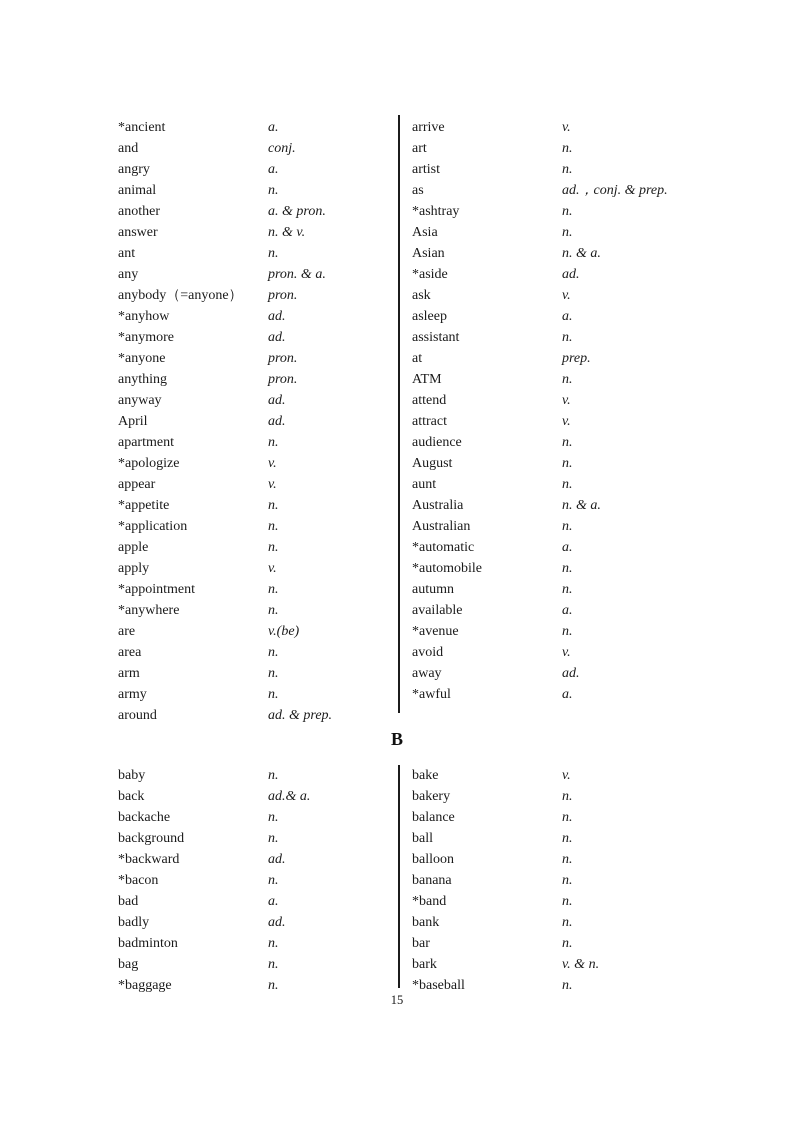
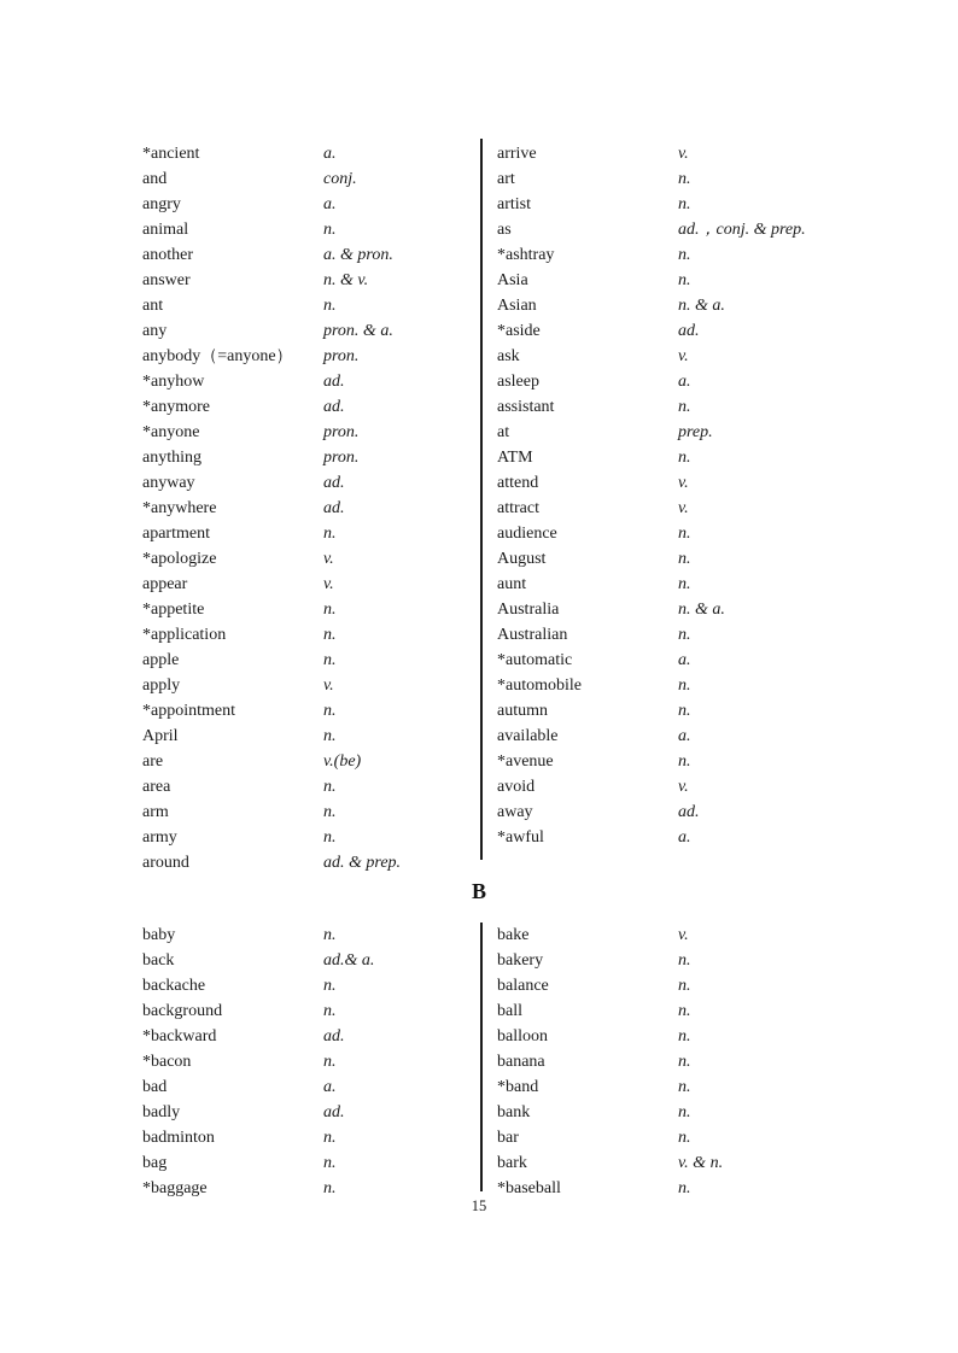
  *ancient
  a.
  and
  conj.
  angry
  a.
  animal
  n.
  another
  a. & pron.
  answer
  n. & v.
  ant
  n.
  any
  pron. & a.
  anybody（=anyone）
  pron.
  *anyhow
  ad.
  *anymore
  ad.
  *anyone
  pron.
  anything
  pron.
  anyway
  ad.
- April
+ *anywhere
  ad.
  apartment
  n.
  *apologize
  v.
  appear
  v.
  *appetite
  n.
  *application
  n.
  apple
  n.
  apply
  v.
  *appointment
  n.
- *anywhere
+ April
  n.
  are
  v.(be)
  area
  n.
  arm
  n.
  army
  n.
  around
  ad. & prep.
  arrive
  v.
  art
  n.
  artist
  n.
  as
  ad.，conj. & prep.
  *ashtray
  n.
  Asia
  n.
  Asian
  n. & a.
  *aside
  ad.
  ask
  v.
  asleep
  a.
  assistant
  n.
  at
  prep.
  ATM
  n.
  attend
  v.
  attract
  v.
  audience
  n.
  August
  n.
  aunt
  n.
  Australia
  n. & a.
  Australian
  n.
  *automatic
  a.
  *automobile
  n.
  autumn
  n.
  available
  a.
  *avenue
  n.
  avoid
  v.
  away
  ad.
  *awful
  a.
  B
  baby
  n.
  back
  ad.& a.
  backache
  n.
  background
  n.
  *backward
  ad.
  *bacon
  n.
  bad
  a.
  badly
  ad.
  badminton
  n.
  bag
  n.
  *baggage
  n.
  bake
  v.
  bakery
  n.
  balance
  n.
  ball
  n.
  balloon
  n.
  banana
  n.
  *band
  n.
  bank
  n.
  bar
  n.
  bark
  v. & n.
  *baseball
  n.
  15
